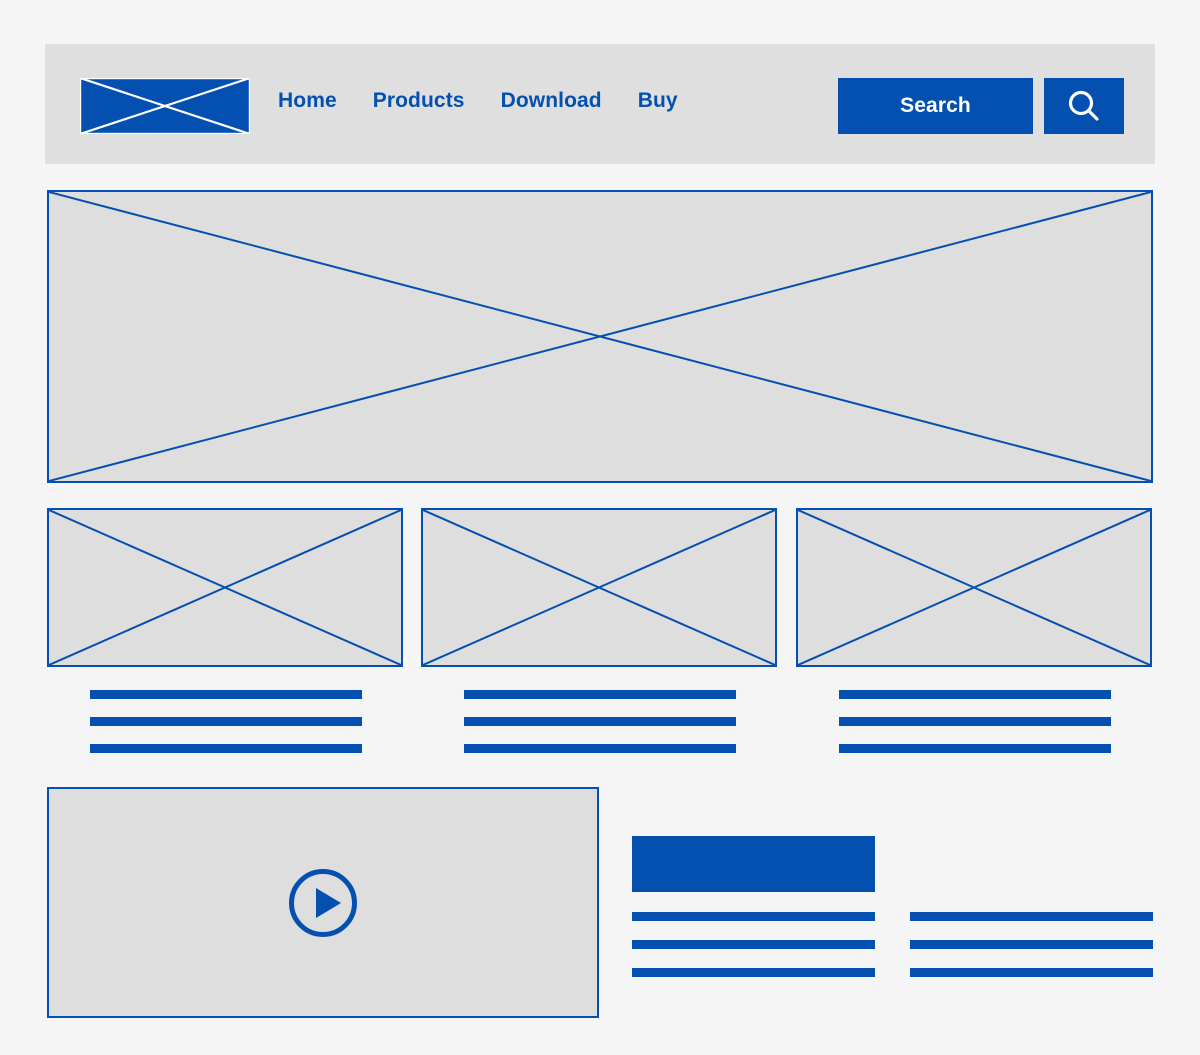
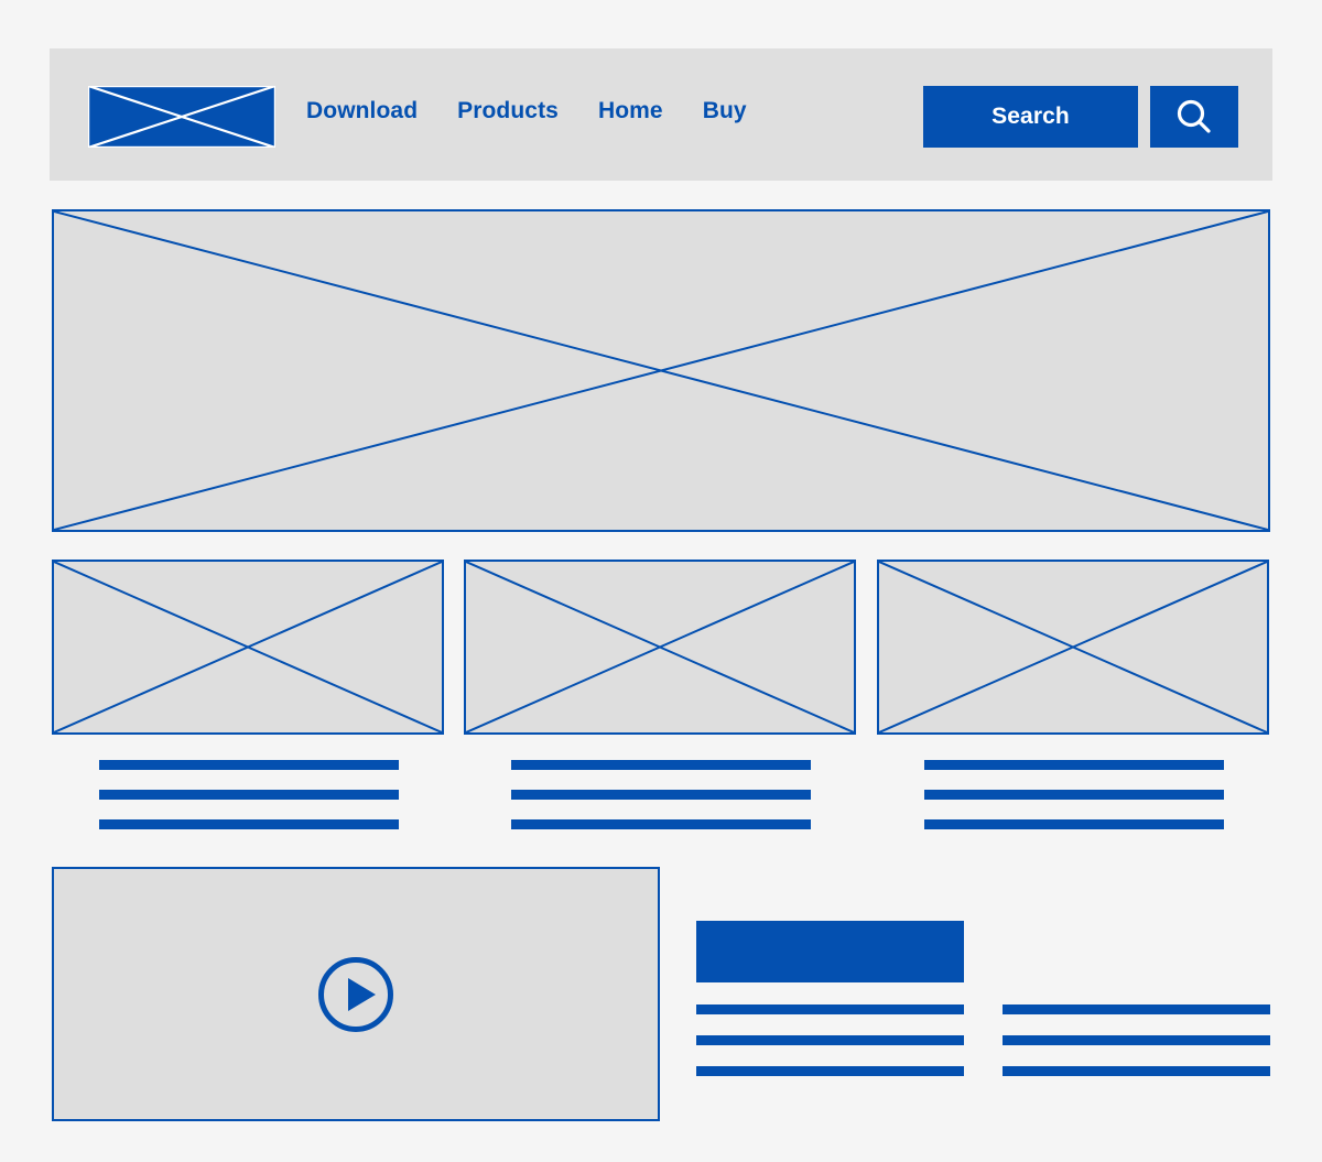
- Home
+ Download
  Products
- Download
+ Home
  Buy
  Search
